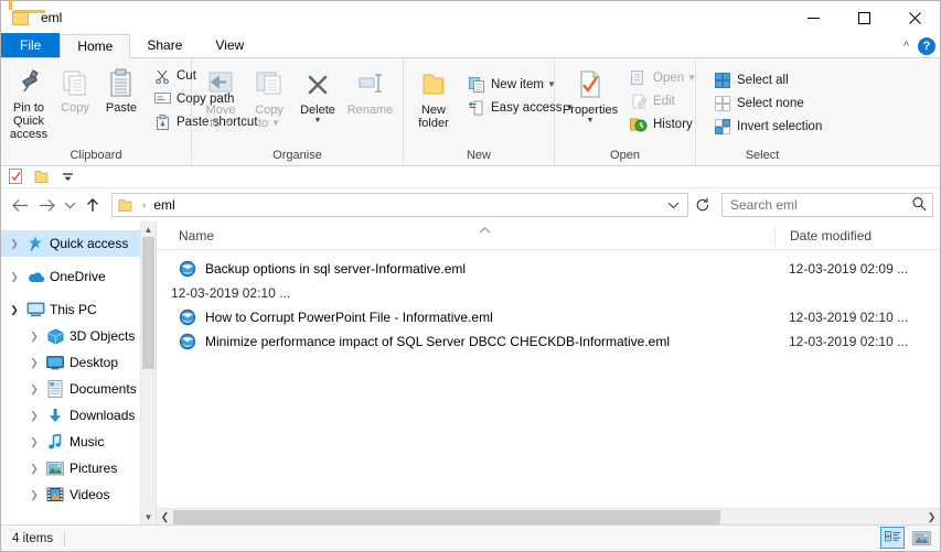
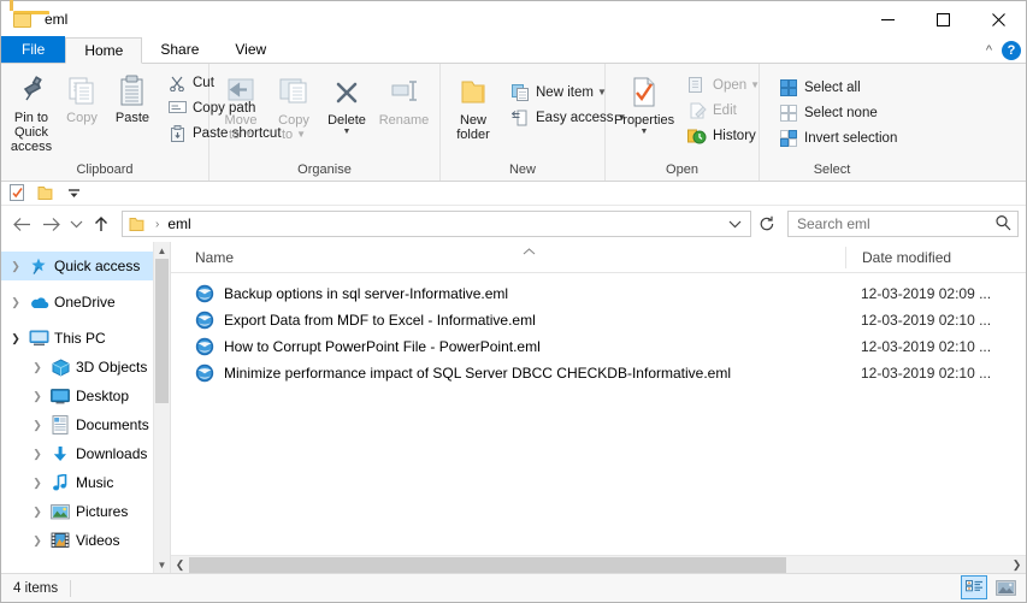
  eml
  File
  Home
  Share
  View
  ^
  ?
  Pin to Quick
  access
  Copy
  Paste
  Cut
  Copy path
  Paste shortcut
  Clipboard
  Move
  to
  ▼
  Copy
  to
  ▼
  Delete
  Rename
  Organise
  New
  folder
  New item
  ▼
  Easy access
  ▼
  New
  Properties
  Open
  ▼
  Edit
  History
  Open
  Select all
  Select none
  Invert selection
  Select
  ›
  eml
  Search eml
  ❯
  Quick access
  ❯
  OneDrive
  ❯
  This PC
  ❯
  3D Objects
  ❯
  Desktop
  ❯
  Documents
  ❯
  Downloads
  ❯
  Music
  ❯
  Pictures
  ❯
  Videos
  ▲
  ▼
  Name
  Date modified
  Backup options in sql server-Informative.eml
  12-03-2019 02:09 ...
+ Export Data from MDF to Excel - Informative.eml
  12-03-2019 02:10 ...
- How to Corrupt PowerPoint File - Informative.eml
+ How to Corrupt PowerPoint File - PowerPoint.eml
  12-03-2019 02:10 ...
  Minimize performance impact of SQL Server DBCC CHECKDB-Informative.eml
  12-03-2019 02:10 ...
  ❮
  ❯
  4 items
